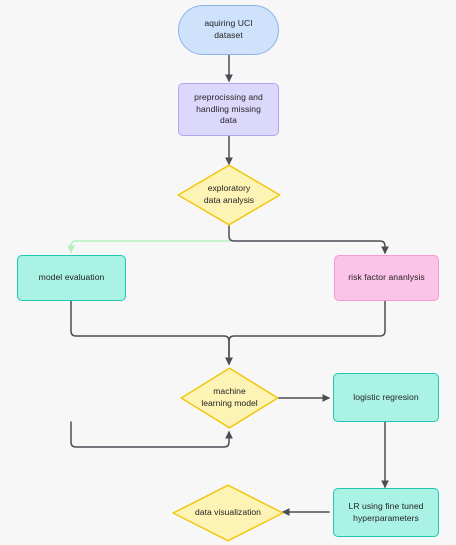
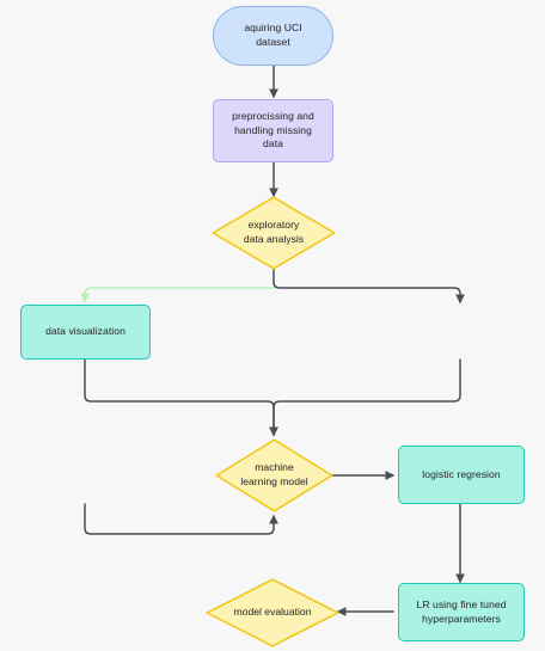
  aquiring UCI
  dataset
  preprocissing and
  handling missing
  data
  exploratory
  data analysis
- model evaluation
+ data visualization
- risk factor ananlysis
  machine
  learning model
  logistic regresion
  LR using fine tuned
  hyperparameters
- data visualization
+ model evaluation
